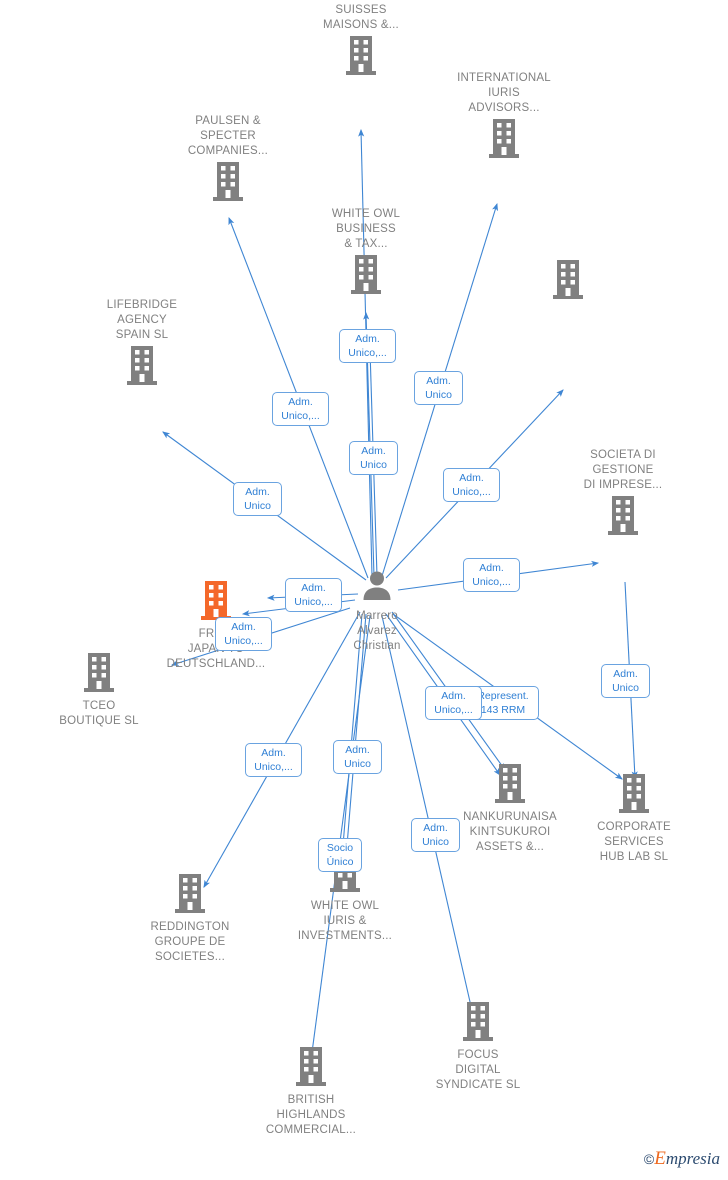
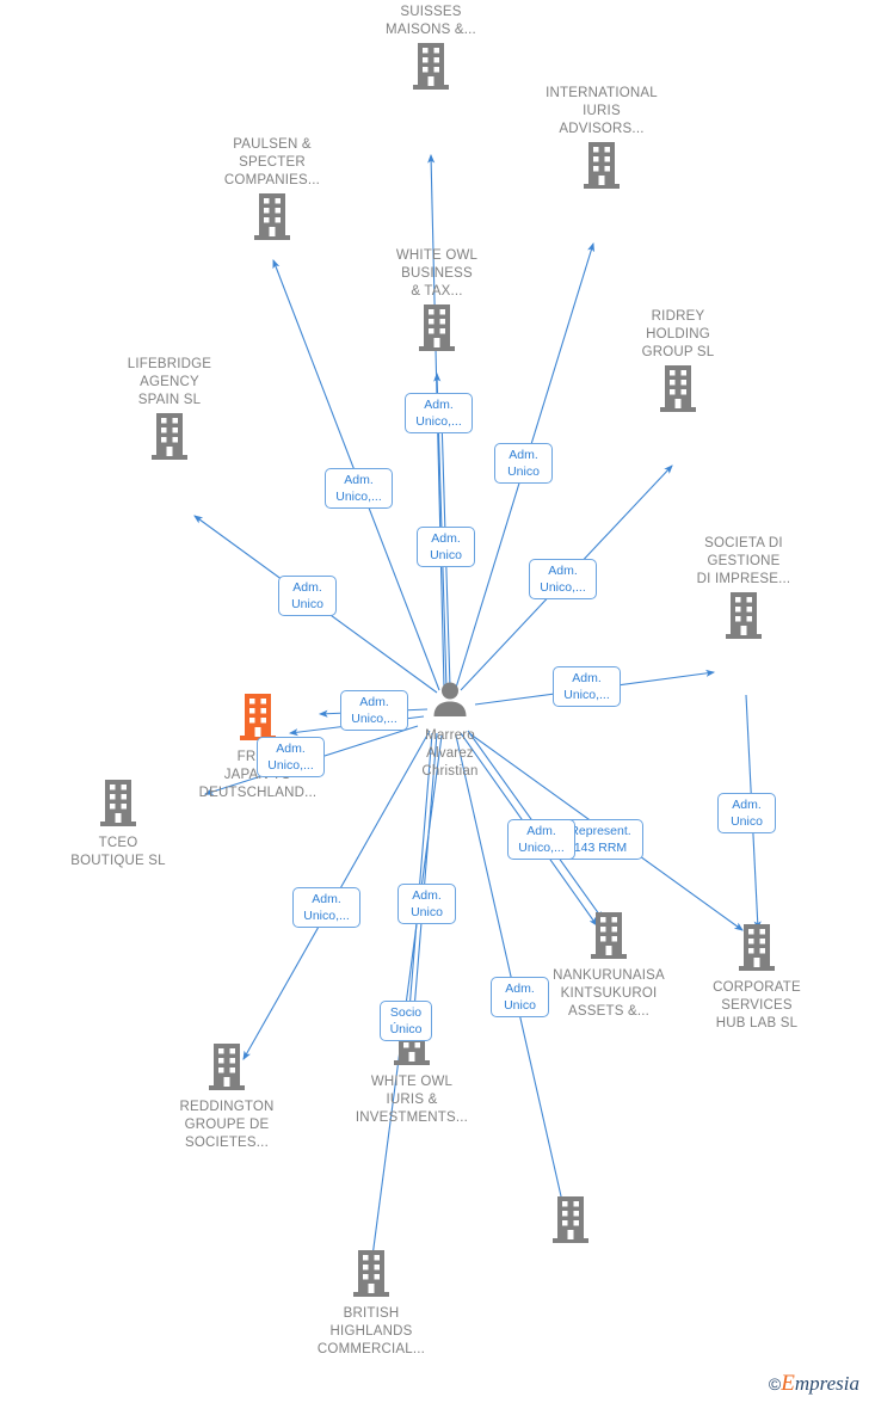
  SUISSES
  MAISONS &...
  INTERNATIONAL
  IURIS
  ADVISORS...
  PAULSEN &
  SPECTER
  COMPANIES...
  WHITE OWL
  BUSINESS
  & TAX...
+ RIDREY
+ HOLDING
+ GROUP SL
  LIFEBRIDGE
  AGENCY
  SPAIN SL
  SOCIETA DI
  GESTIONE
  DI IMPRESE...
  DEUTSCHLAND...
  TCEO
  BOUTIQUE SL
  NANKURUNAISA
  KINTSUKUROI
  ASSETS &...
  CORPORATE
  SERVICES
  HUB LAB SL
  REDDINGTON
  GROUPE DE
  SOCIETES...
  WHITE OWL
  IURIS &
  INVESTMENTS...
- FOCUS
- DIGITAL
- SYNDICATE SL
  BRITISH
  HIGHLANDS
  COMMERCIAL...
  Marrero
  Alvarez
  Christian
  Adm.
  Unico,...
  Adm.
  Unico,...
  Adm.
  Unico
  Adm.
  Unico,...
  Adm.
  Unico
  Adm.
  Unico
  Adm.
  Unico,...
  Adm.
  Unico,...
  Adm.
  Unico,...
  epresent.
  143 RRM
  Adm.
  Unico,...
  Adm.
  Unico
  Adm.
  Unico,...
  Socio
  Único
  Adm.
  Unico
  Adm.
  Unico
  ©Empresia
